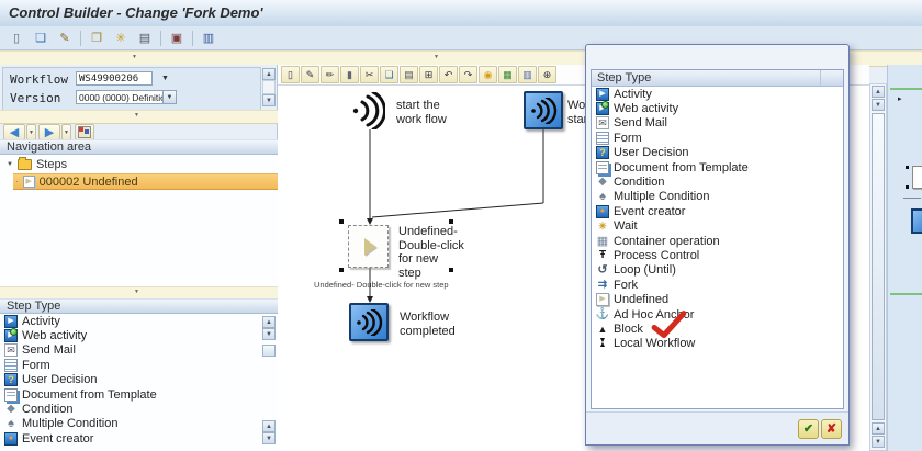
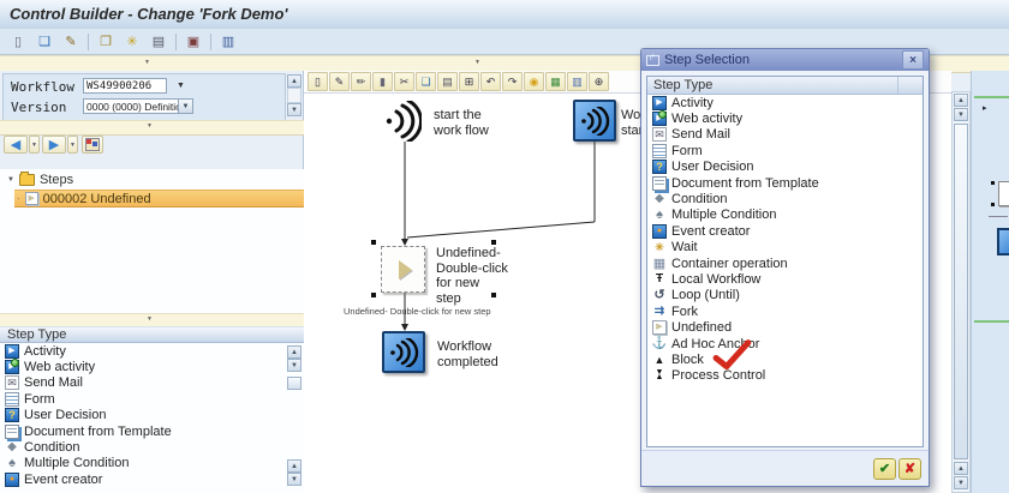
  Control Builder - Change 'Fork Demo'
  ▯
  ❏
  ✎
  ❐
  ✳
  ▤
  ▣
  ▥
  Workflow
  WS49900206
  Version
  0000 (0000) Definiti
  ◀
  ▶
- Navigation area
  Steps
  ·
  000002 Undefined
  Step Type
  Activity
  Web activity
  Send Mail
  Form
  User Decision
  Document from Template
  Condition
  Multiple Condition
  Event creator
  ▯
  ✎
  ✏
  ▮
  ✂
  ❏
  ▤
  ⊞
  ↶
  ↷
  ◉
  ▦
  ▥
  ⊕
  start the
  work flow
  Undefined-
  Double-click
  for new
  step
  Undefined- Double-click for new step
  Workflow
  completed
+ Step Selection
+ ×
  Step Type
  Activity
  Web activity
  Send Mail
  Form
  User Decision
  Document from Template
  Condition
  Multiple Condition
  Event creator
  Wait
  Container operation
- Process Control
+ Local Workflow
  Loop (Until)
  Fork
  Undefined
  Ad Hoc Ancor
  Block
- Local Workflow
+ Process Control
  ✔
  ✘
